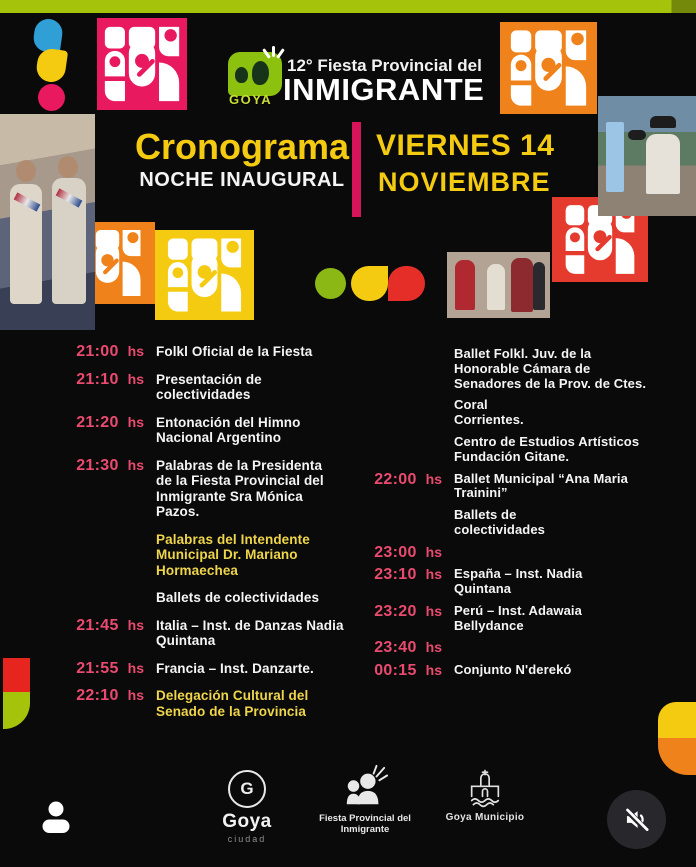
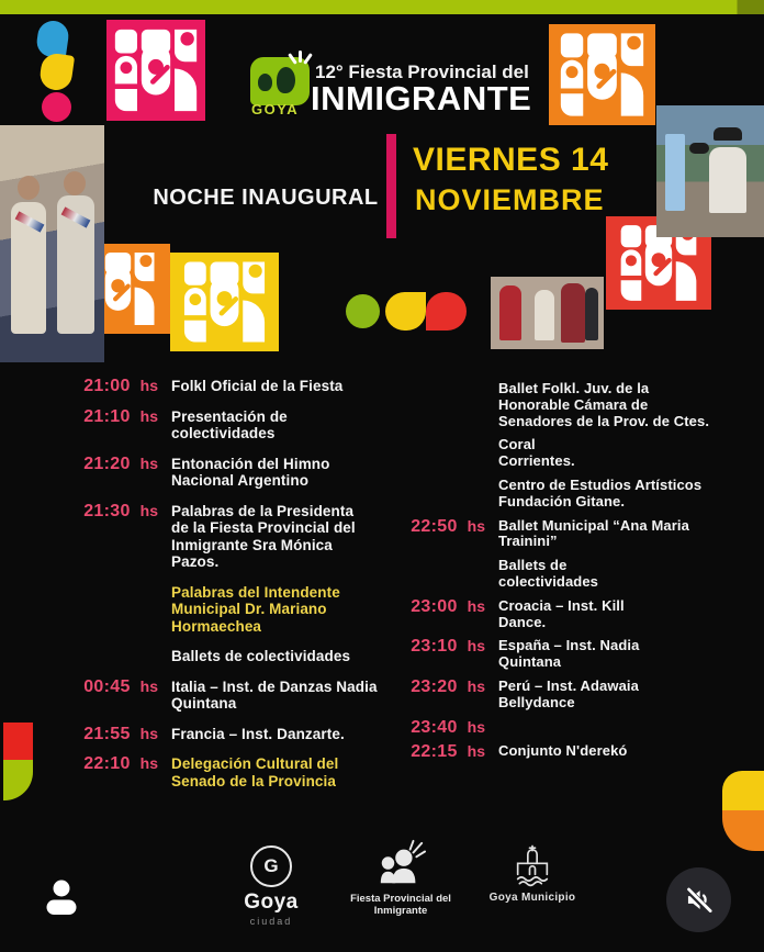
  GOYA
  12° Fiesta Provincial del
  INMIGRANTE
- Cronograma
  NOCHE INAUGURAL
  VIERNES 14
  NOVIEMBRE
  21:00
  hs
  Folkl Oficial de la Fiesta
  21:10
  hs
  Presentación de
  colectividades
  21:20
  hs
  Entonación del Himno
  Nacional Argentino
  21:30
  hs
  Palabras de la Presidenta
  de la Fiesta Provincial del
  Inmigrante Sra Mónica
  Pazos.
  Palabras del Intendente
  Municipal Dr. Mariano
  Hormaechea
  Ballets de colectividades
- 21:45
+ 00:45
  hs
  Italia – Inst. de Danzas Nadia
  Quintana
  21:55
  hs
  Francia – Inst. Danzarte.
  22:10
  hs
  Delegación Cultural del
  Senado de la Provincia
  Ballet Folkl. Juv. de la
  Honorable Cámara de
  Senadores de la Prov. de Ctes.
  Coral
  Corrientes.
  Centro de Estudios Artísticos
  Fundación Gitane.
- 22:00
+ 22:50
  hs
  Ballet Municipal “Ana Maria
  Trainini”
  Ballets de
  colectividades
  23:00
  hs
+ Croacia – Inst. Kill
+ Dance.
  23:10
  hs
  España – Inst. Nadia
  Quintana
  23:20
  hs
  Perú – Inst. Adawaia
  Bellydance
  23:40
  hs
- 00:15
+ 22:15
  hs
  Conjunto N'derekó
  G
  Goya
  ciudad
  Fiesta Provincial del
  Inmigrante
  Goya Municipio
